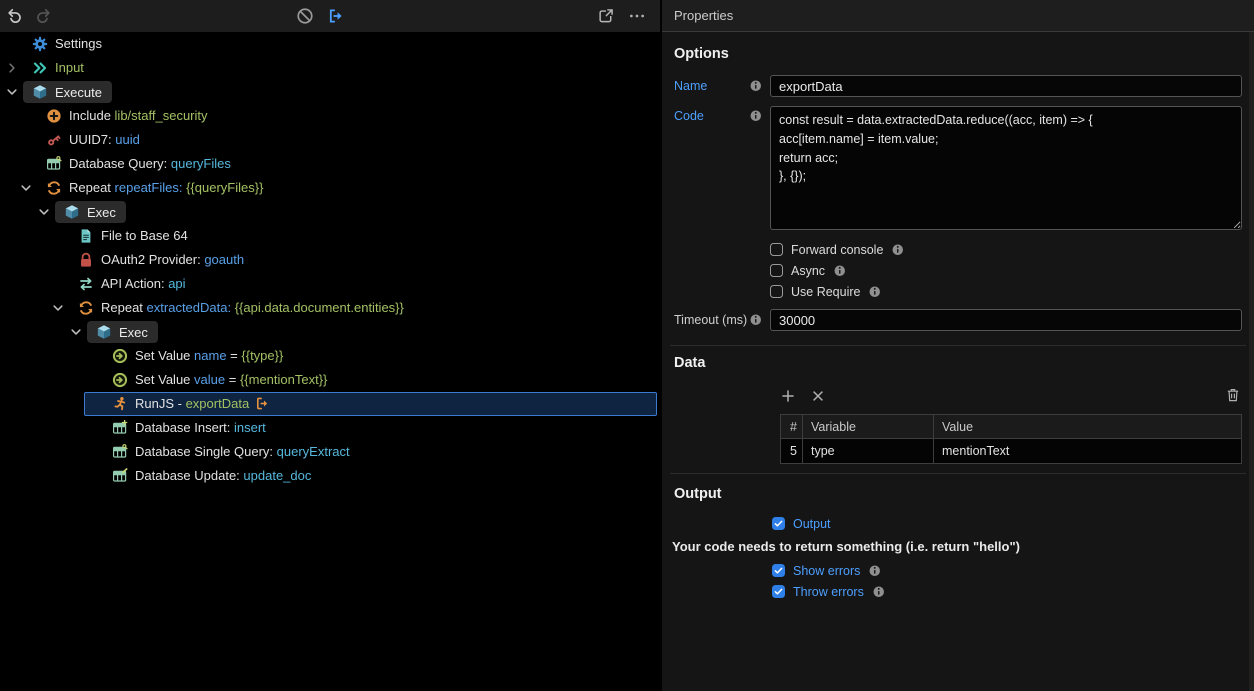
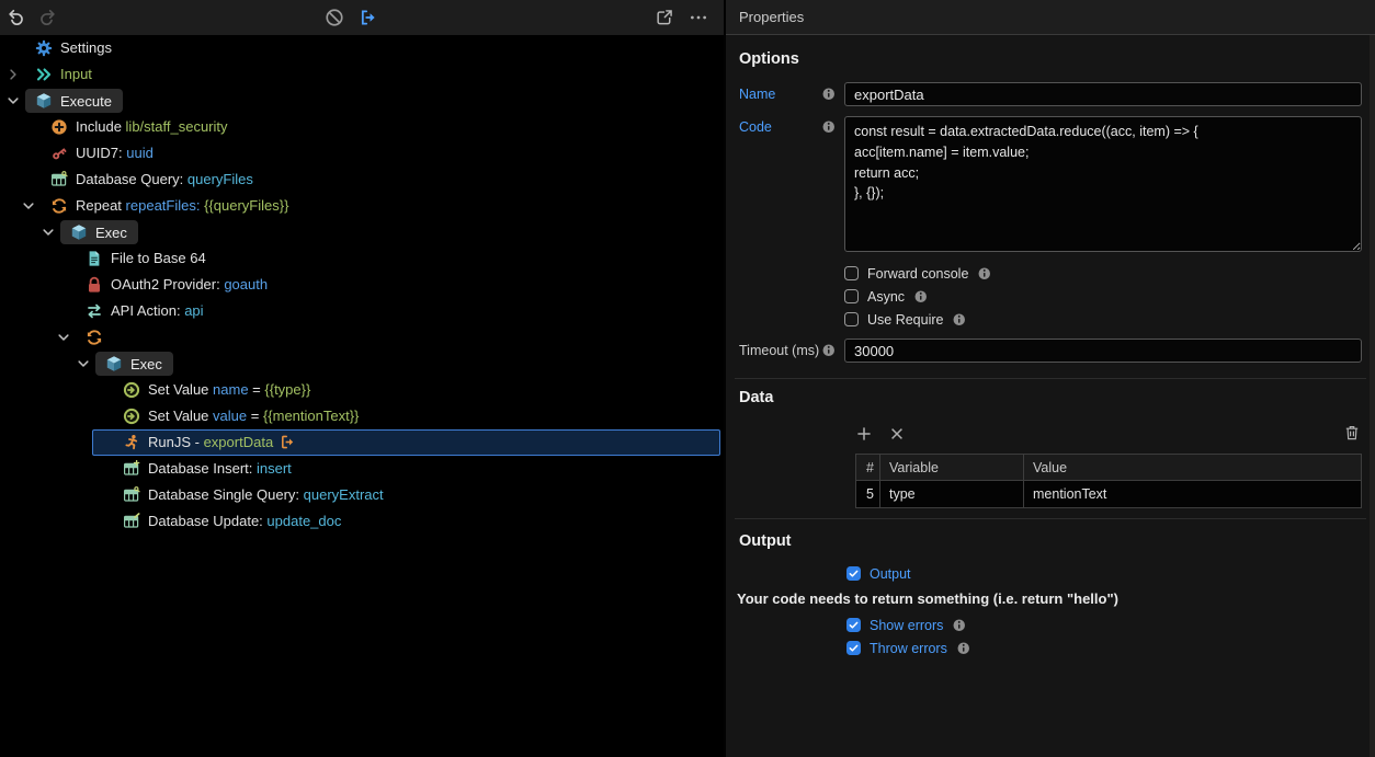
  Settings
  Input
  Execute
  Include lib/staff_security
  UUID7: uuid
  Database Query: queryFiles
  Repeat repeatFiles: {{queryFiles}}
  Exec
  File to Base 64
  OAuth2 Provider: goauth
  API Action: api
- Repeat extractedData: {{api.data.document.entities}}
  Exec
  Set Value name = {{type}}
  Set Value value = {{mentionText}}
  RunJS - exportData
  Database Insert: insert
  Database Single Query: queryExtract
  Database Update: update_doc
  Properties
  Options
  Name
  exportData
  Code
  const result = data.extractedData.reduce((acc, item) => {
  acc[item.name] = item.value;
  return acc;
  }, {});
  Forward console
  Async
  Use Require
  Timeout (ms)
  30000
  Data
  #	Variable	Value
  5	type	mentionText
  Output
  Output
  Your code needs to return something (i.e. return "hello")
  Show errors
  Throw errors
